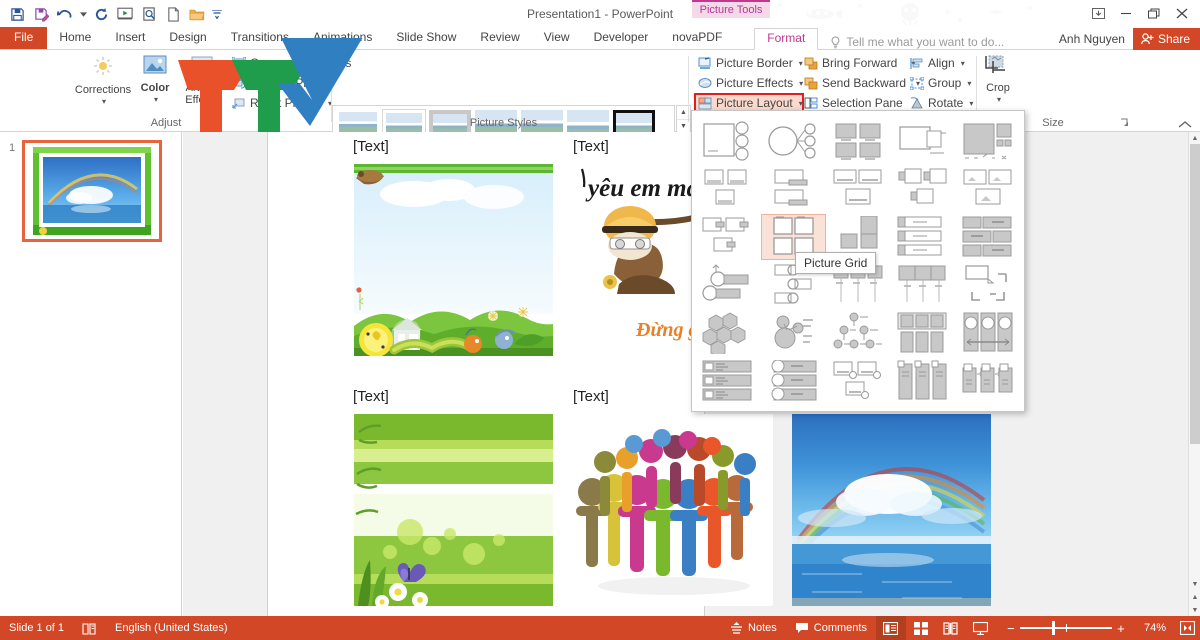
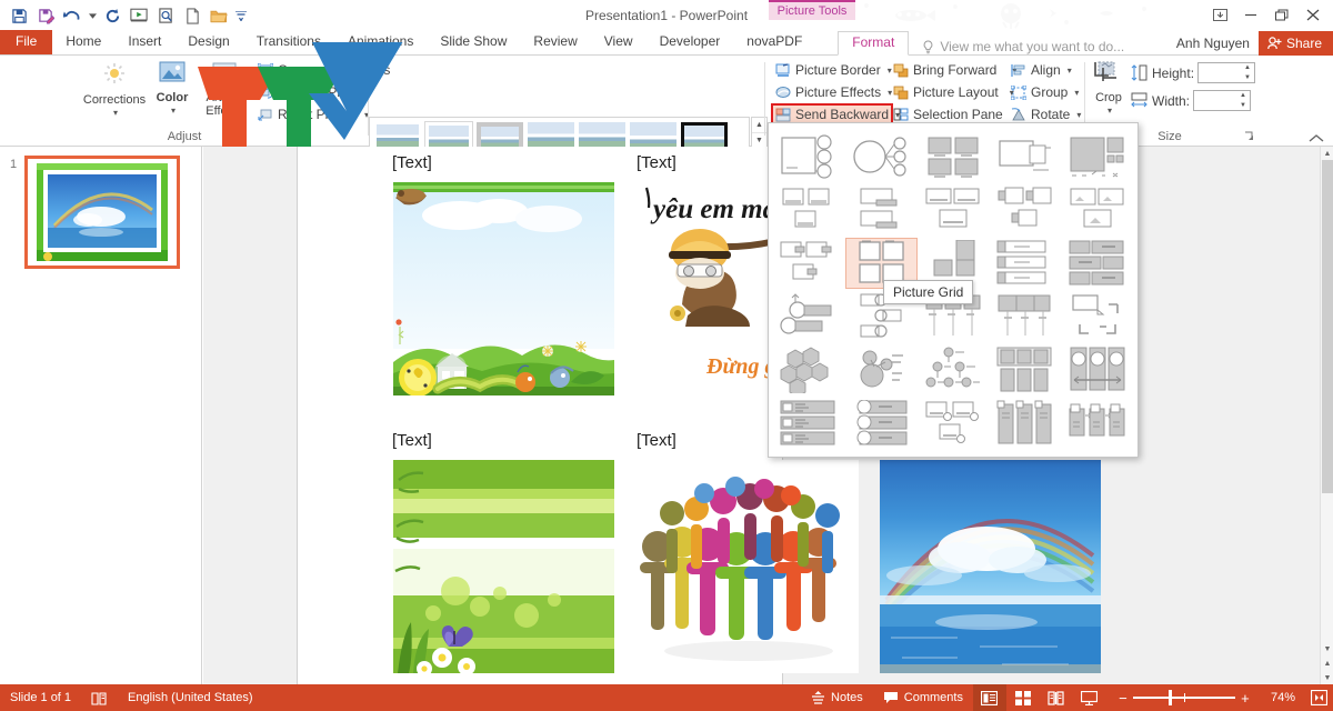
  Presentation1 - PowerPoint
  Picture Tools
  File
  Home
  Insert
  Design
  Transitions
  Animations
  Slide Show
  Review
  View
  Developer
  novaPDF
  Format
- Tell me what you want to do...
+ View me what you want to do...
  Anh Nguyen
  Share
  Corrections
  ▾
  Color
  ▾
  Adjust
- Picture Styles
  Picture Border
  ▾
  Picture Effects
  ▾
- Picture Layout
+ Send Backward
  ▾
  Bring Forward
  ▾
- Send Backward
+ Picture Layout
  ▾
  Selection Pane
  Align
  ▾
  Group
  ▾
  Rotate
  ▾
  Crop
  ▾
+ Height:
+ Width:
  Size
  1
  [Text]
  [Text]
  yêu em m
  [Text]
  [Text]
  Picture Grid
  Slide 1 of 1
  English (United States)
  Notes
  Comments
  −
  +
  74%
